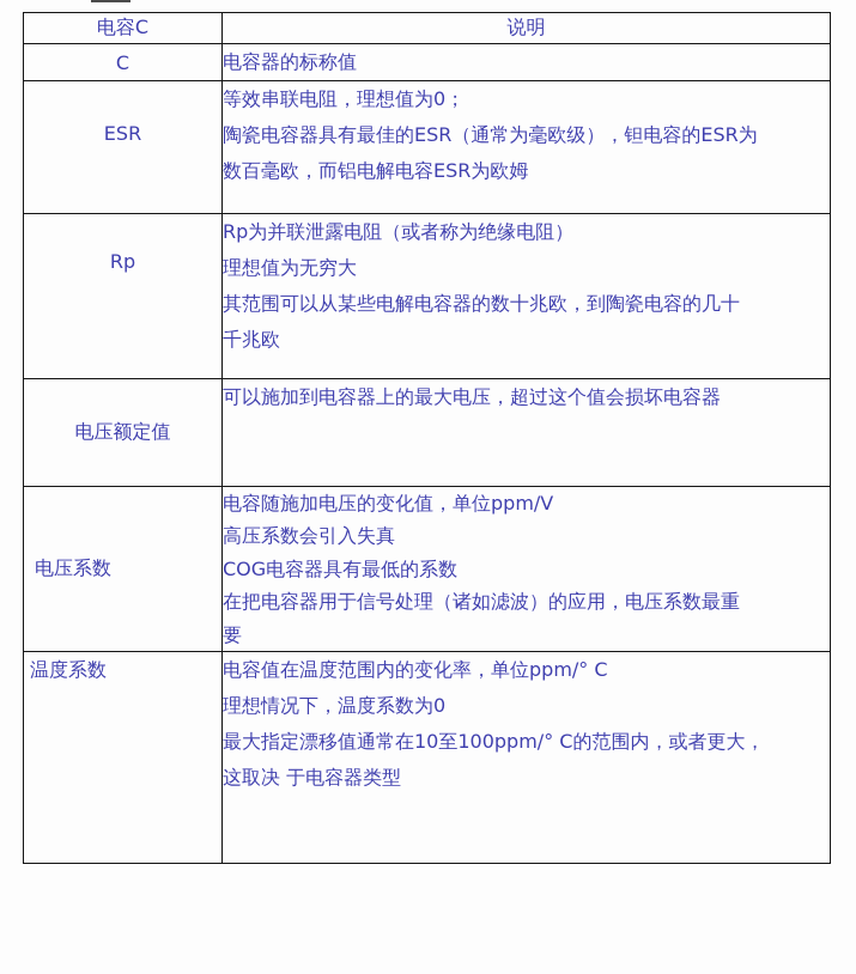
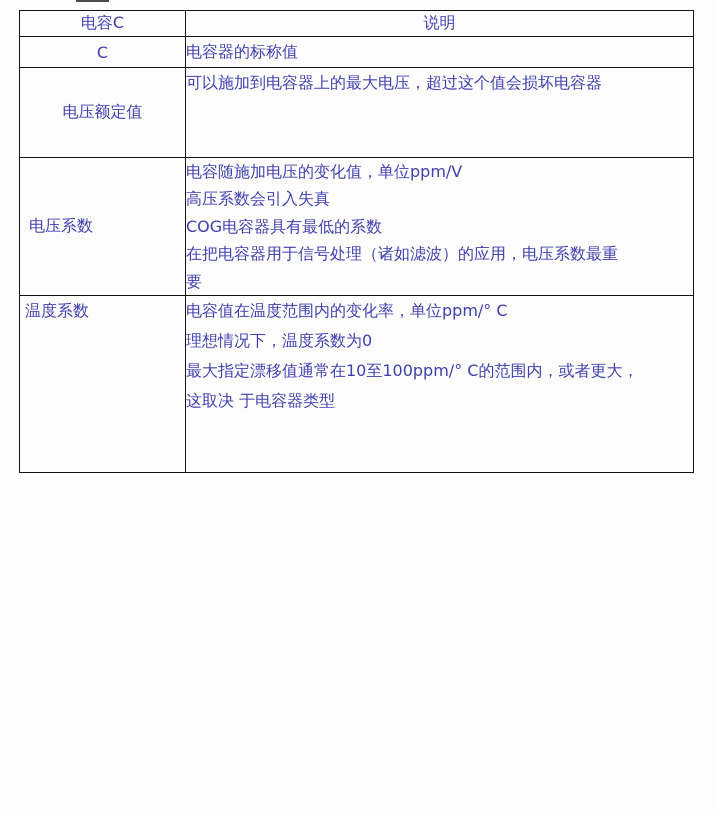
  电容C	说明
  C	电容器的标称值
- ESR	等效串联电阻，理想值为0；陶瓷电容器具有最佳的ESR（通常为毫欧级），钽电容的ESR为数百毫欧，而铝电解电容ESR为欧姆
- Rp	Rp为并联泄露电阻（或者称为绝缘电阻）理想值为无穷大其范围可以从某些电解电容器的数十兆欧，到陶瓷电容的几十千兆欧
  电压额定值	可以施加到电容器上的最大电压，超过这个值会损坏电容器
  电压系数	电容随施加电压的变化值，单位ppm/V高压系数会引入失真COG电容器具有最低的系数在把电容器用于信号处理（诸如滤波）的应用，电压系数最重要
  温度系数	电容值在温度范围内的变化率，单位ppm/° C理想情况下，温度系数为0最大指定漂移值通常在10至100ppm/° C的范围内，或者更大，这取决 于电容器类型
